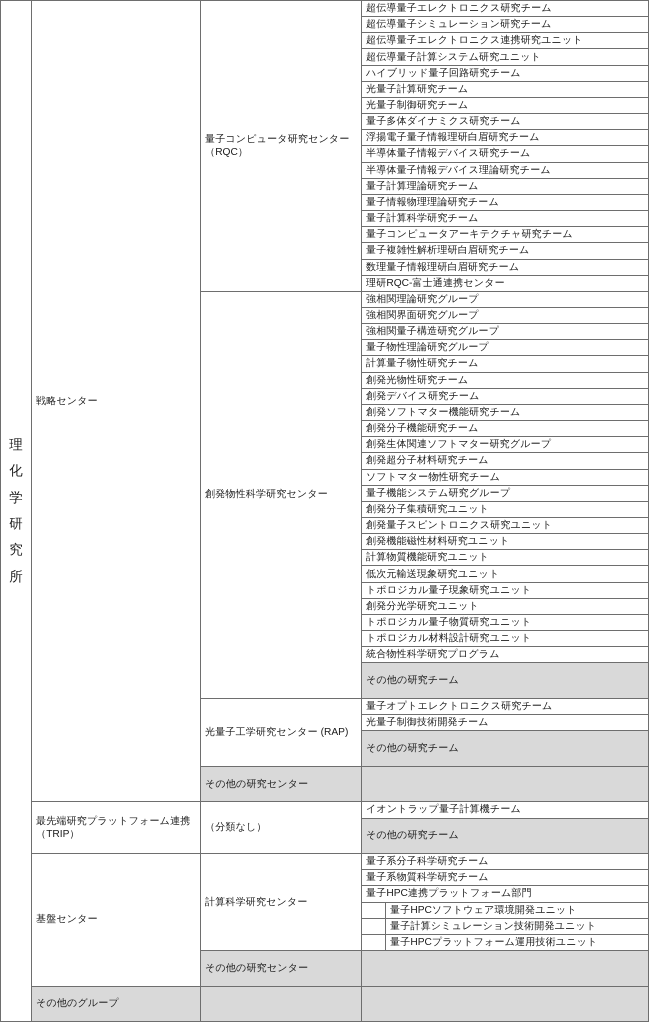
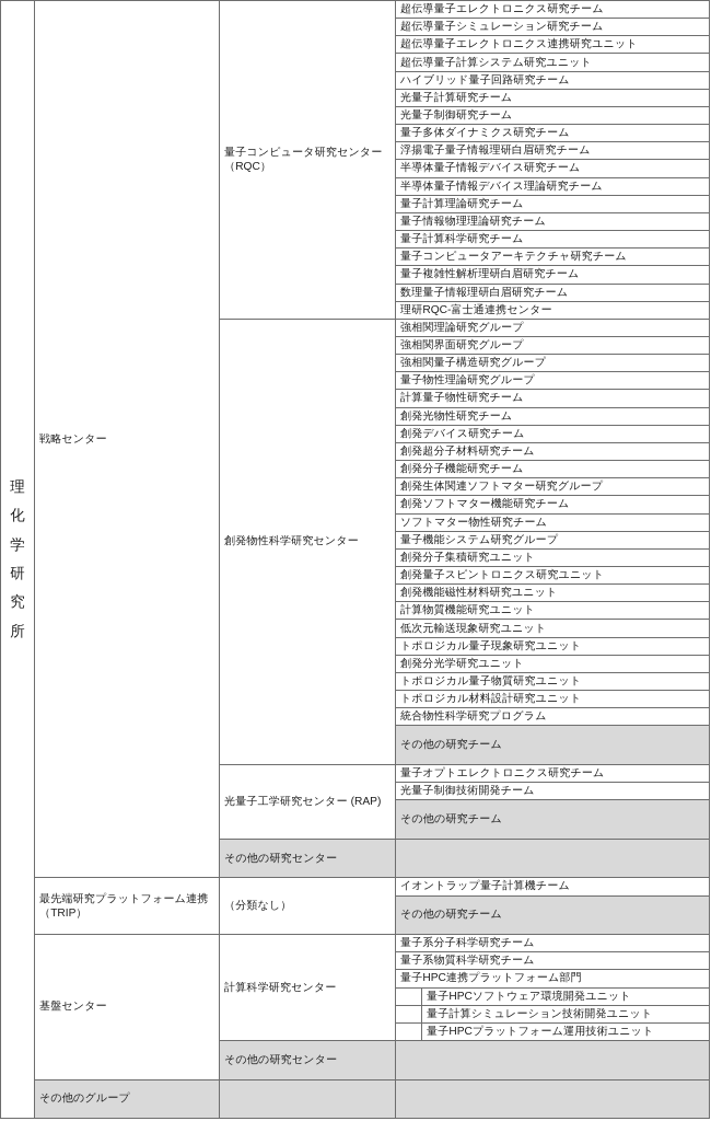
  理 化 学 研 究 所	戦略センター	量子コンピュータ研究センター （RQC）	超伝導量子エレクトロニクス研究チーム
  超伝導量子シミュレーション研究チーム
  超伝導量子エレクトロニクス連携研究ユニット
  超伝導量子計算システム研究ユニット
  ハイブリッド量子回路研究チーム
  光量子計算研究チーム
  光量子制御研究チーム
  量子多体ダイナミクス研究チーム
  浮揚電子量子情報理研白眉研究チーム
  半導体量子情報デバイス研究チーム
  半導体量子情報デバイス理論研究チーム
  量子計算理論研究チーム
  量子情報物理理論研究チーム
  量子計算科学研究チーム
  量子コンピュータアーキテクチャ研究チーム
  量子複雑性解析理研白眉研究チーム
  数理量子情報理研白眉研究チーム
  理研RQC-富士通連携センター
  創発物性科学研究センター	強相関理論研究グループ
  強相関界面研究グループ
  強相関量子構造研究グループ
  量子物性理論研究グループ
  計算量子物性研究チーム
  創発光物性研究チーム
  創発デバイス研究チーム
- 創発ソフトマター機能研究チーム
+ 創発超分子材料研究チーム
  創発分子機能研究チーム
  創発生体関連ソフトマター研究グループ
- 創発超分子材料研究チーム
+ 創発ソフトマター機能研究チーム
  ソフトマター物性研究チーム
  量子機能システム研究グループ
  創発分子集積研究ユニット
  創発量子スピントロニクス研究ユニット
  創発機能磁性材料研究ユニット
  計算物質機能研究ユニット
  低次元輸送現象研究ユニット
  トポロジカル量子現象研究ユニット
  創発分光学研究ユニット
  トポロジカル量子物質研究ユニット
  トポロジカル材料設計研究ユニット
  統合物性科学研究プログラム
  その他の研究チーム
  光量子工学研究センター (RAP)	量子オプトエレクトロニクス研究チーム
  光量子制御技術開発チーム
  その他の研究チーム
  その他の研究センター
  最先端研究プラットフォーム連携 （TRIP）	（分類なし）	イオントラップ量子計算機チーム
  その他の研究チーム
  基盤センター	計算科学研究センター	量子系分子科学研究チーム
  量子系物質科学研究チーム
  量子HPC連携プラットフォーム部門
  	量子HPCソフトウェア環境開発ユニット
  	量子計算シミュレーション技術開発ユニット
  	量子HPCプラットフォーム運用技術ユニット
  その他の研究センター
  その他のグループ
